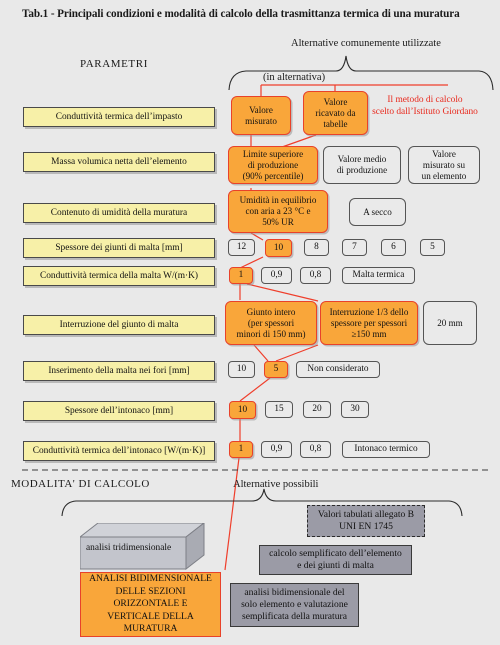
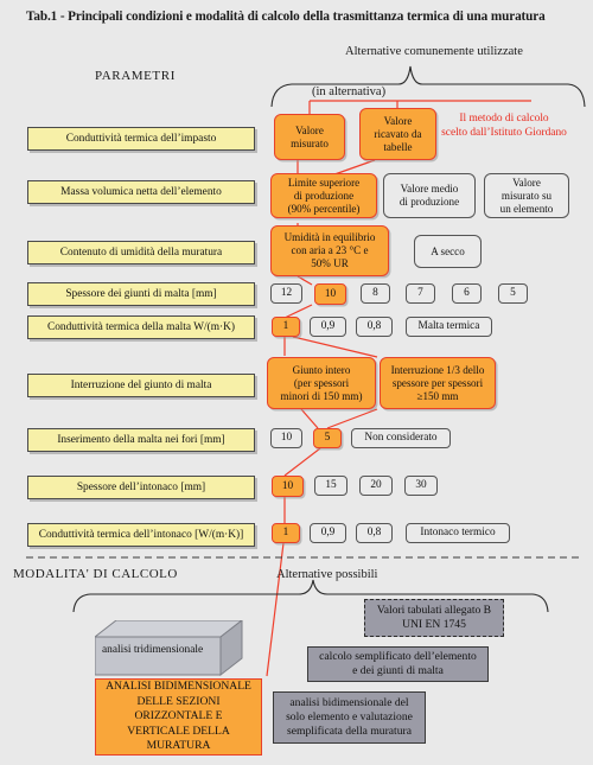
  Tab.1 - Principali condizioni e modalità di calcolo della trasmittanza termica di una muratura
  PARAMETRI
  Alternative comunemente utilizzate
  (in alternativa)
  Il metodo di calcolo
  scelto dall’Istituto Giordano
  Conduttività termica dell’impasto
  Valore
  misurato
  Valore
  ricavato da
  tabelle
  Massa volumica netta dell’elemento
  Limite superiore
  di produzione
  (90% percentile)
  Valore medio
  di produzione
  Valore
  misurato su
  un elemento
  Contenuto di umidità della muratura
  Umidità in equilibrio
  con aria a 23 °C e
  50% UR
  A secco
  Spessore dei giunti di malta [mm]
  12
  10
  8
  7
  6
  5
  Conduttività termica della malta W/(m·K)
  1
  0,9
  0,8
  Malta termica
  Interruzione del giunto di malta
  Giunto intero
  (per spessori
  minori di 150 mm)
  Interruzione 1/3 dello
  spessore per spessori
  ≥150 mm
- 20 mm
  Inserimento della malta nei fori [mm]
  10
  5
  Non considerato
  Spessore dell’intonaco [mm]
  10
  15
  20
  30
  Conduttività termica dell’intonaco [W/(m·K)]
  1
  0,9
  0,8
  Intonaco termico
  MODALITA' DI CALCOLO
  Alternative possibili
  analisi tridimensionale
  ANALISI BIDIMENSIONALE
  DELLE SEZIONI
  ORIZZONTALE E
  VERTICALE DELLA
  MURATURA
  Valori tabulati allegato B
  UNI EN 1745
  calcolo semplificato dell’elemento
  e dei giunti di malta
  analisi bidimensionale del
  solo elemento e valutazione
  semplificata della muratura
